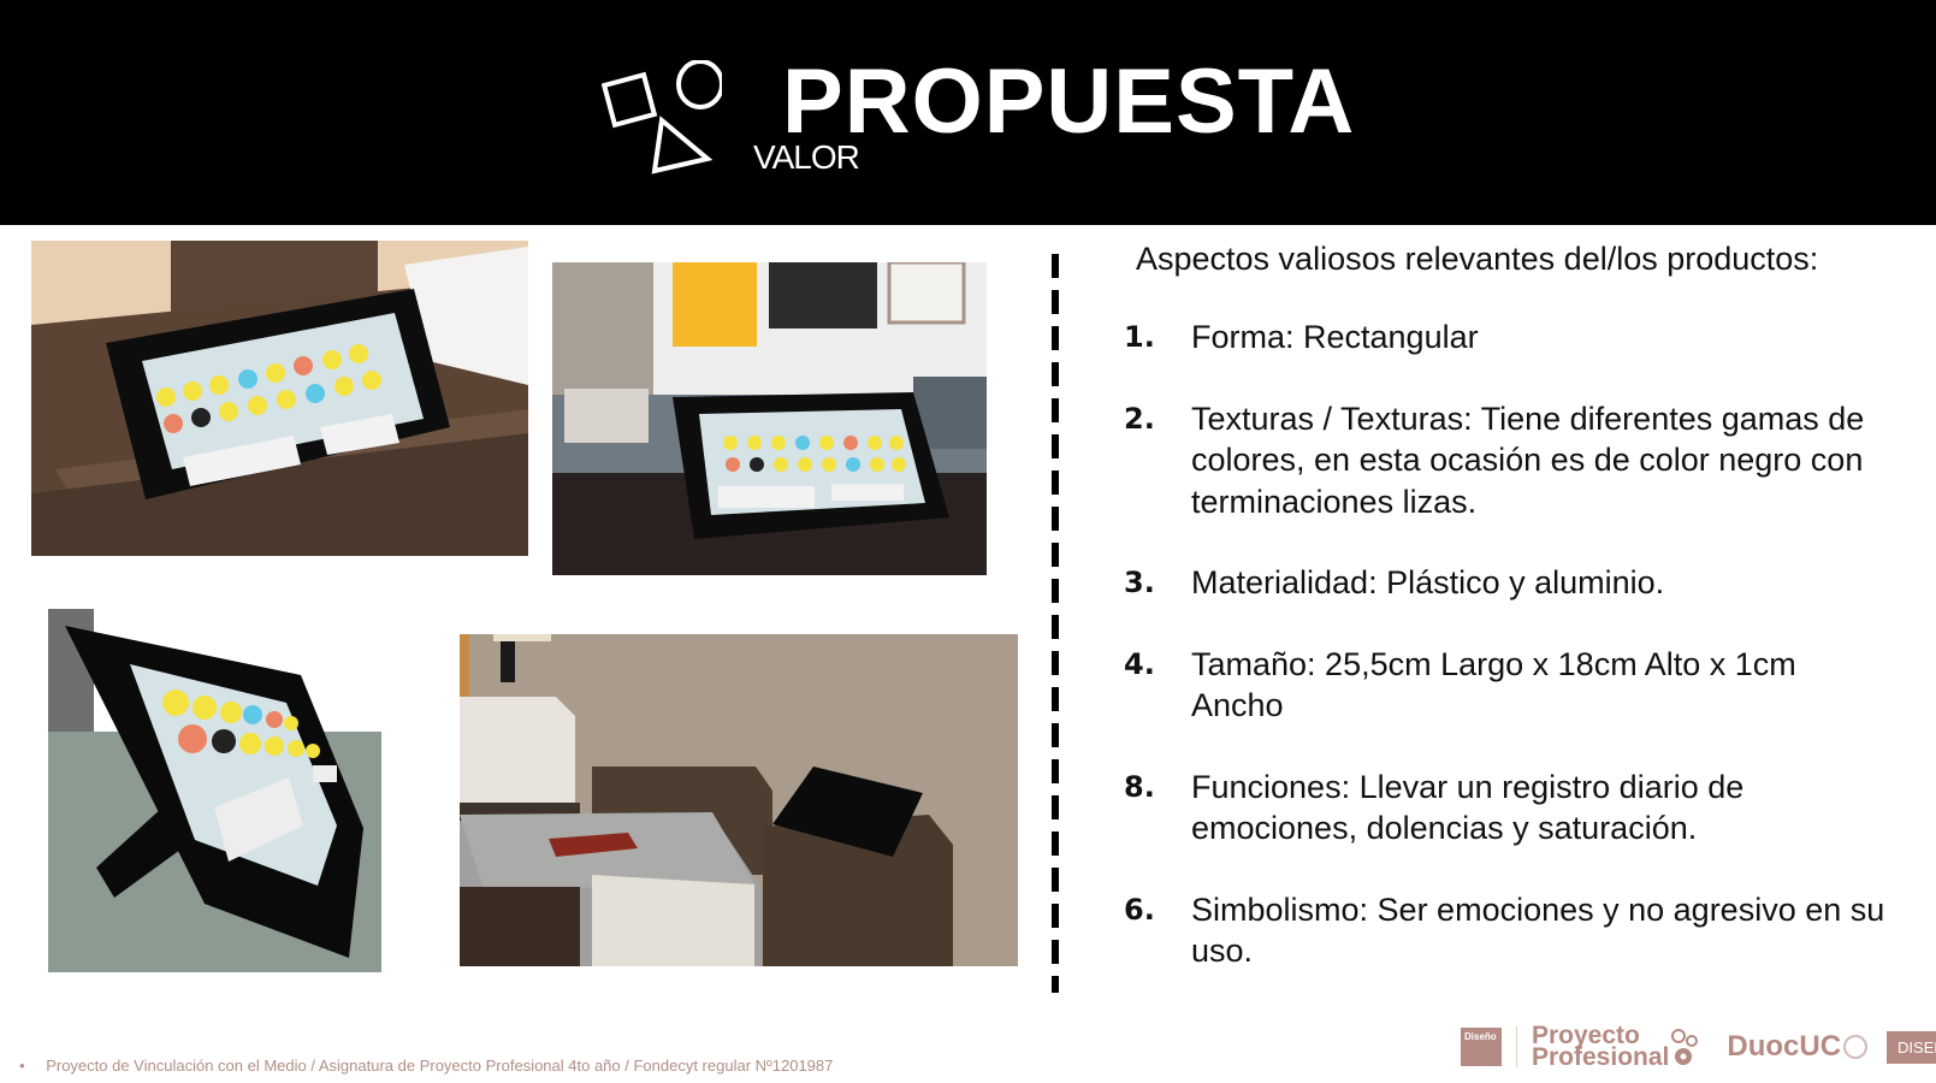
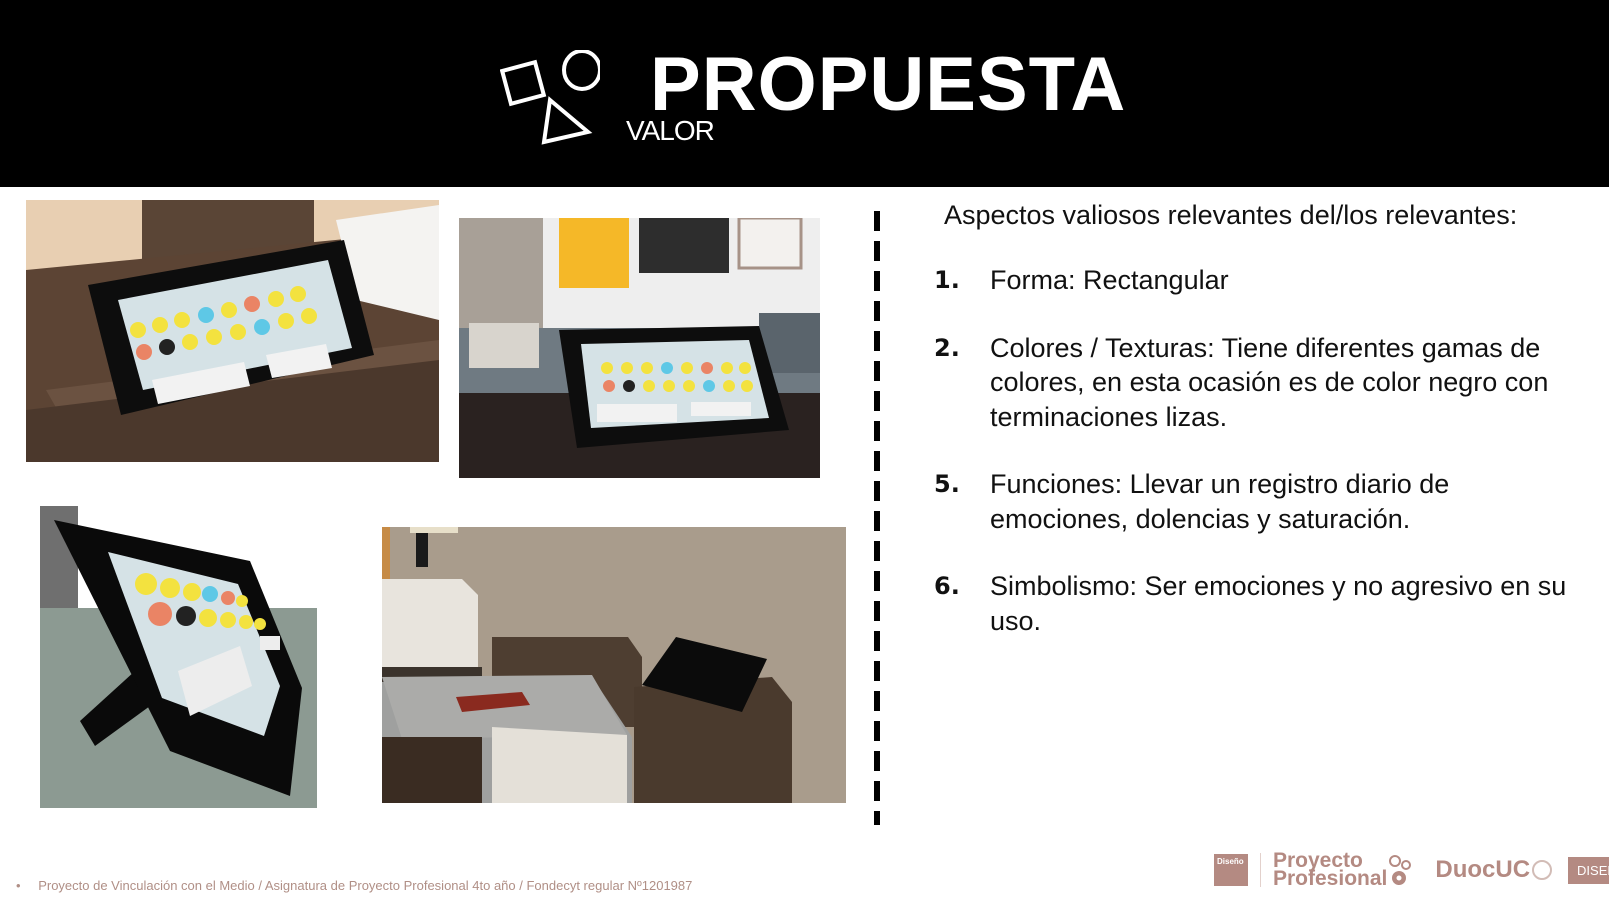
  PROPUESTA
  VALOR
- Aspectos valiosos relevantes del/los productos:
+ Aspectos valiosos relevantes del/los relevantes:
  1.
  Forma: Rectangular
  2.
- Texturas / Texturas: Tiene diferentes gamas de colores, en esta ocasión es de color negro con terminaciones lizas.
+ Colores / Texturas: Tiene diferentes gamas de colores, en esta ocasión es de color negro con terminaciones lizas.
- 3.
- Materialidad: Plástico y aluminio.
- 4.
- Tamaño: 25,5cm Largo x 18cm Alto x 1cm Ancho
- 8.
+ 5.
  Funciones: Llevar un registro diario de emociones, dolencias y saturación.
  6.
  Simbolismo: Ser emociones y no agresivo en su uso.
  • Proyecto de Vinculación con el Medio / Asignatura de Proyecto Profesional 4to año / Fondecyt regular Nº1201987
  Diseño
  Proyecto
  Profesional
  DuocUC
